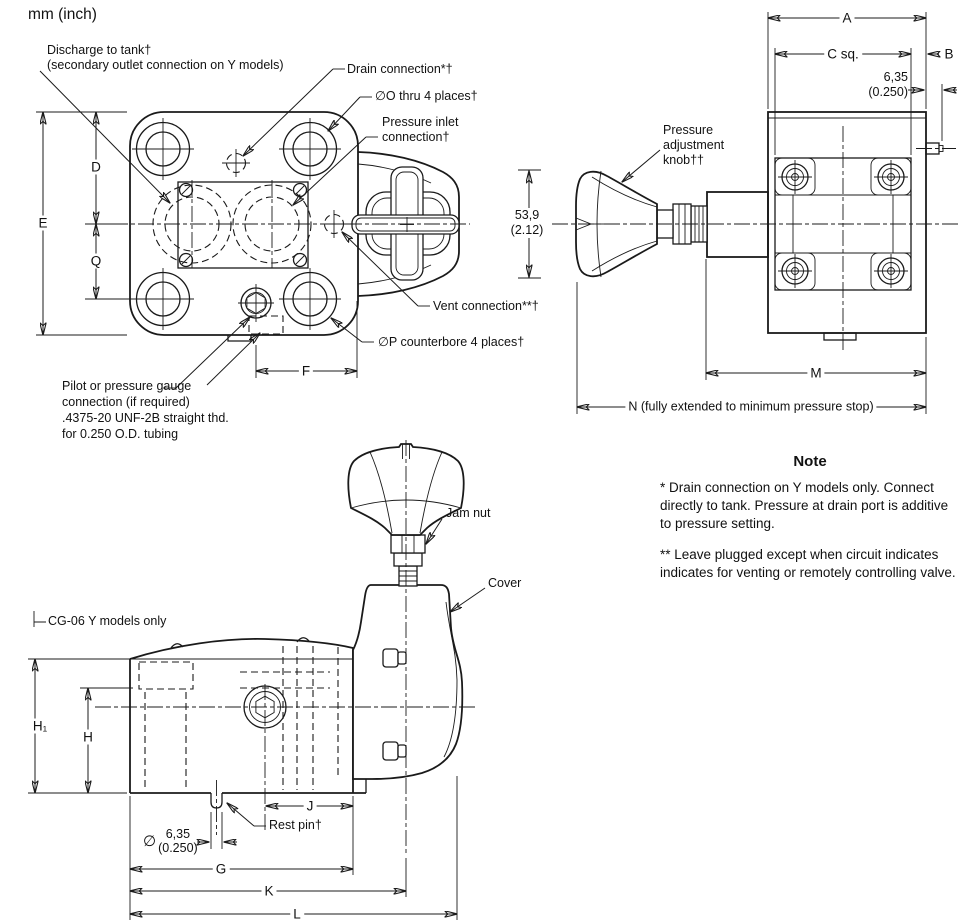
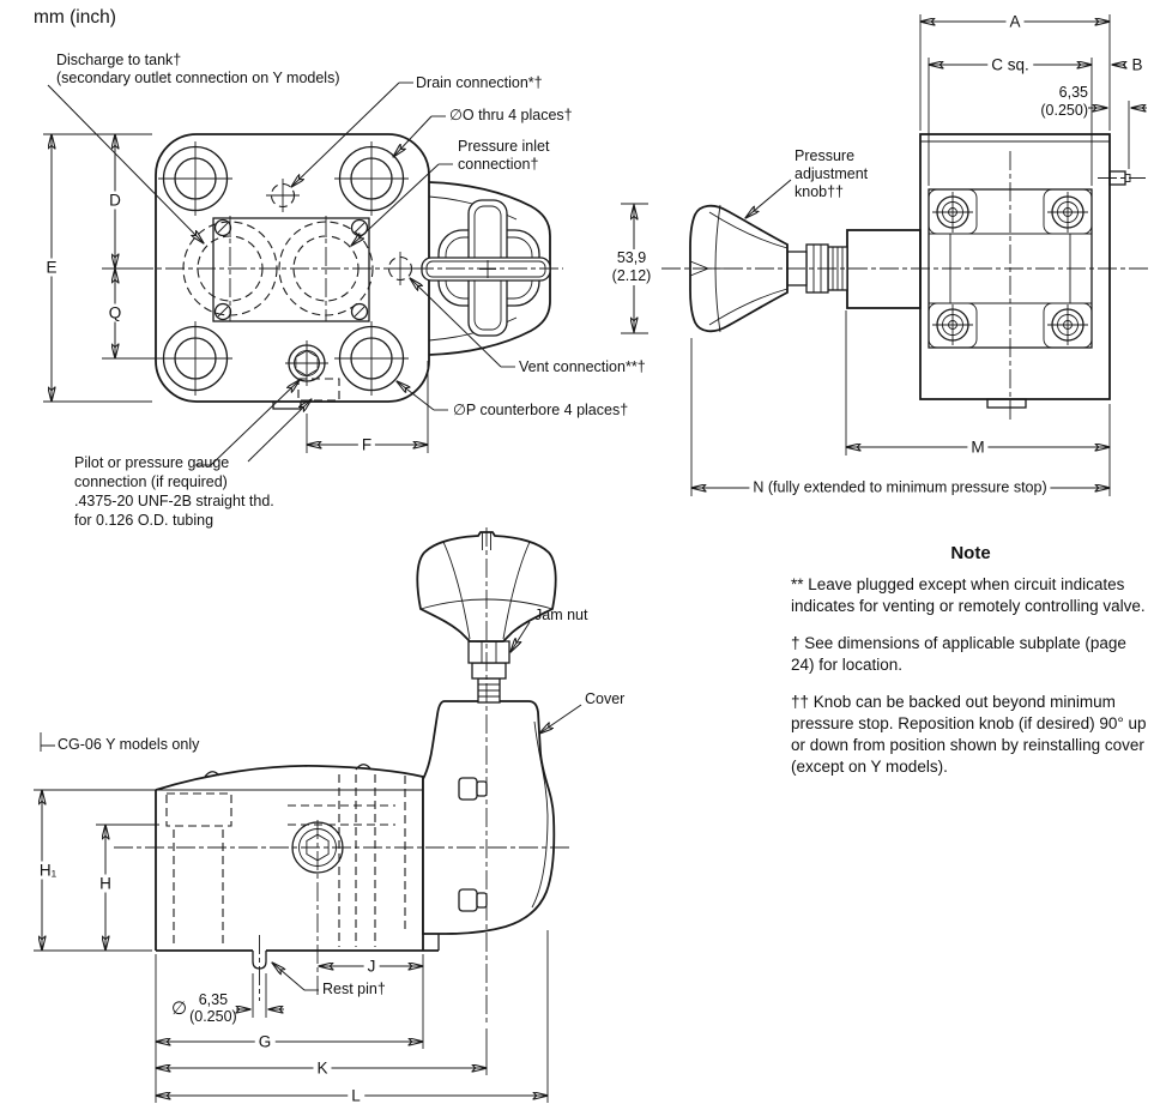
  mm (inch)
  Discharge to tank†
  (secondary outlet connection on Y models)
  Drain connection*†
  ∅O thru 4 places†
  Pressure inlet
  connection†
  Vent connection**†
  ∅P counterbore 4 places†
  Pilot or pressure gauge
  connection (if required)
  .4375-20 UNF-2B straight thd.
- for 0.250 O.D. tubing
+ for 0.126 O.D. tubing
  D
  E
  Q
  F
  Pressure
  adjustment
  knob††
  A
  C sq.
  B
  6,35
  (0.250)
  53,9
  (2.12)
  M
  N (fully extended to minimum pressure stop)
  CG-06 Y models only
  Jam nut
  Cover
  Rest pin†
  H₁
  H
  J
  ∅
  6,35
  (0.250)
  G
  K
  L
  Note
- * Drain connection on Y models only. Connect directly to tank. Pressure at drain port is additive to pressure setting.
  ** Leave plugged except when circuit indicates indicates for venting or remotely controlling valve.
+ † See dimensions of applicable subplate (page 24) for location.
+ †† Knob can be backed out beyond minimum pressure stop. Reposition knob (if desired) 90° up or down from position shown by reinstalling cover (except on Y models).
